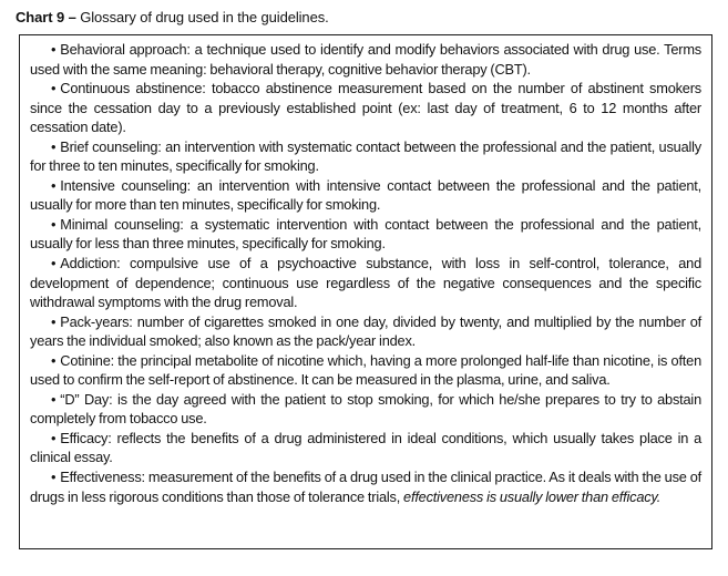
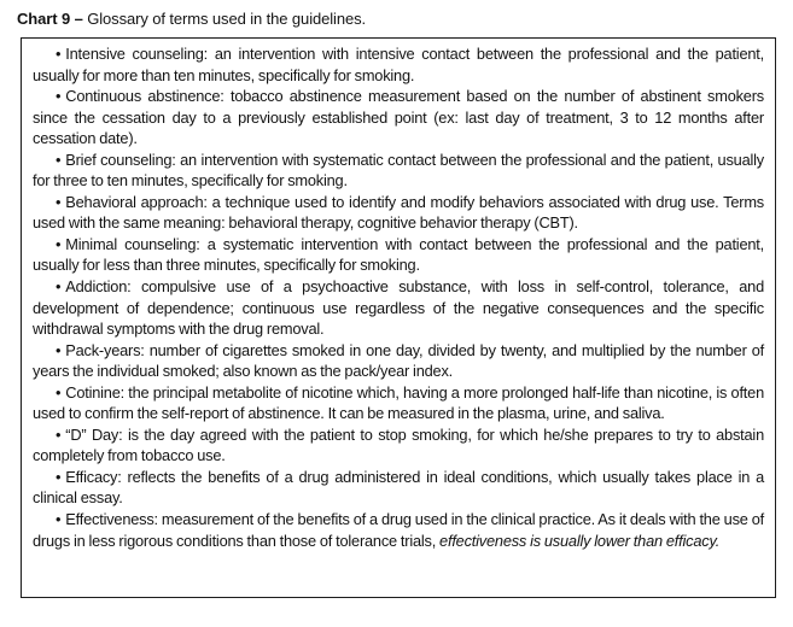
- Chart 9 – Glossary of drug used in the guidelines.
+ Chart 9 – Glossary of terms used in the guidelines.
- • Behavioral approach: a technique used to identify and modify behaviors associated with drug use. Terms used with the same meaning: behavioral therapy, cognitive behavior therapy (CBT).
+ • Intensive counseling: an intervention with intensive contact between the professional and the patient, usually for more than ten minutes, specifically for smoking.
- • Continuous abstinence: tobacco abstinence measurement based on the number of abstinent smokers since the cessation day to a previously established point (ex: last day of treatment, 6 to 12 months after cessation date).
+ • Continuous abstinence: tobacco abstinence measurement based on the number of abstinent smokers since the cessation day to a previously established point (ex: last day of treatment, 3 to 12 months after cessation date).
  • Brief counseling: an intervention with systematic contact between the professional and the patient, usually for three to ten minutes, specifically for smoking.
- • Intensive counseling: an intervention with intensive contact between the professional and the patient, usually for more than ten minutes, specifically for smoking.
+ • Behavioral approach: a technique used to identify and modify behaviors associated with drug use. Terms used with the same meaning: behavioral therapy, cognitive behavior therapy (CBT).
  • Minimal counseling: a systematic intervention with contact between the professional and the patient, usually for less than three minutes, specifically for smoking.
  • Addiction: compulsive use of a psychoactive substance, with loss in self-control, tolerance, and development of dependence; continuous use regardless of the negative consequences and the specific withdrawal symptoms with the drug removal.
  • Pack-years: number of cigarettes smoked in one day, divided by twenty, and multiplied by the number of years the individual smoked; also known as the pack/year index.
  • Cotinine: the principal metabolite of nicotine which, having a more prolonged half-life than nico­tine, is often used to confirm the self-report of abstinence. It can be measured in the plasma, urine, and saliva.
  • “D” Day: is the day agreed with the patient to stop smoking, for which he/she prepares to try to abstain completely from tobacco use.
  • Efficacy: reflects the benefits of a drug administered in ideal conditions, which usually takes place in a clinical essay.
  • Effectiveness: measurement of the benefits of a drug used in the clinical practice. As it deals with the use of drugs in less rigorous conditions than those of tolerance trials, effectiveness is usually lower than efficacy.
